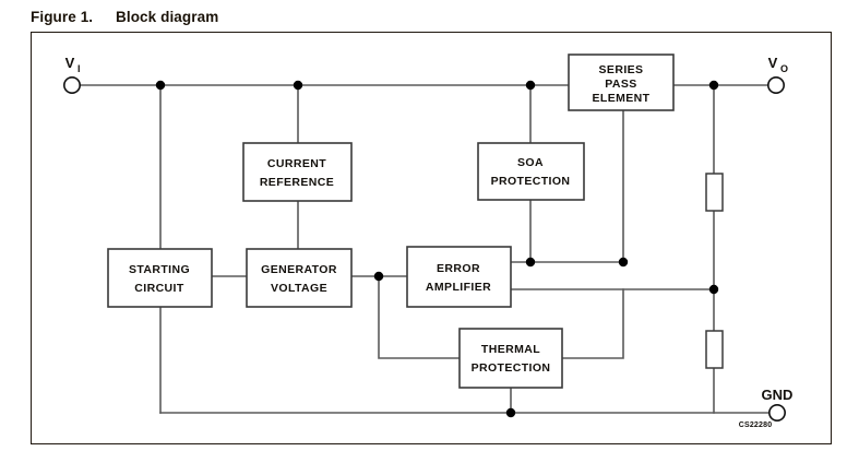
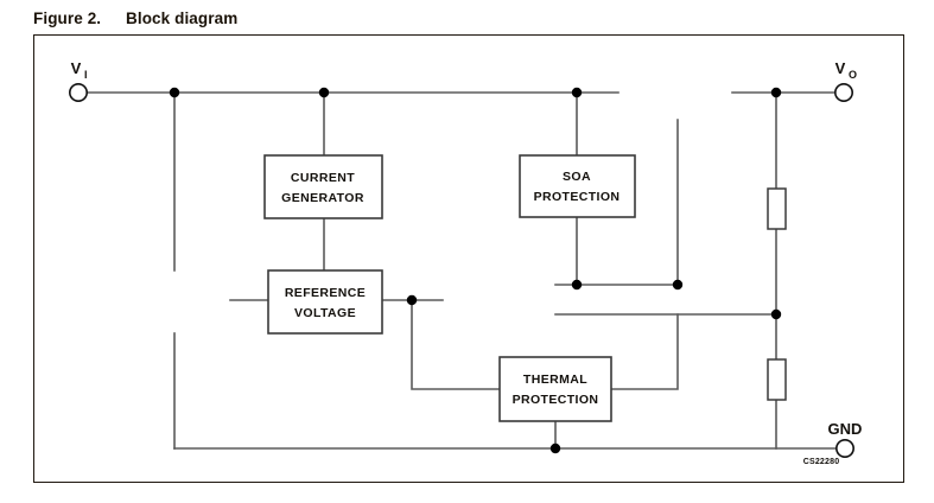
- Figure 1. Block diagram
+ Figure 2. Block diagram
- SERIES
- PASS
- ELEMENT
  CURRENT
- REFERENCE
+ GENERATOR
  SOA
  PROTECTION
- STARTING
- CIRCUIT
- GENERATOR
+ REFERENCE
  VOLTAGE
- ERROR
- AMPLIFIER
  THERMAL
  PROTECTION
  V
  I
  V
  O
  GND
